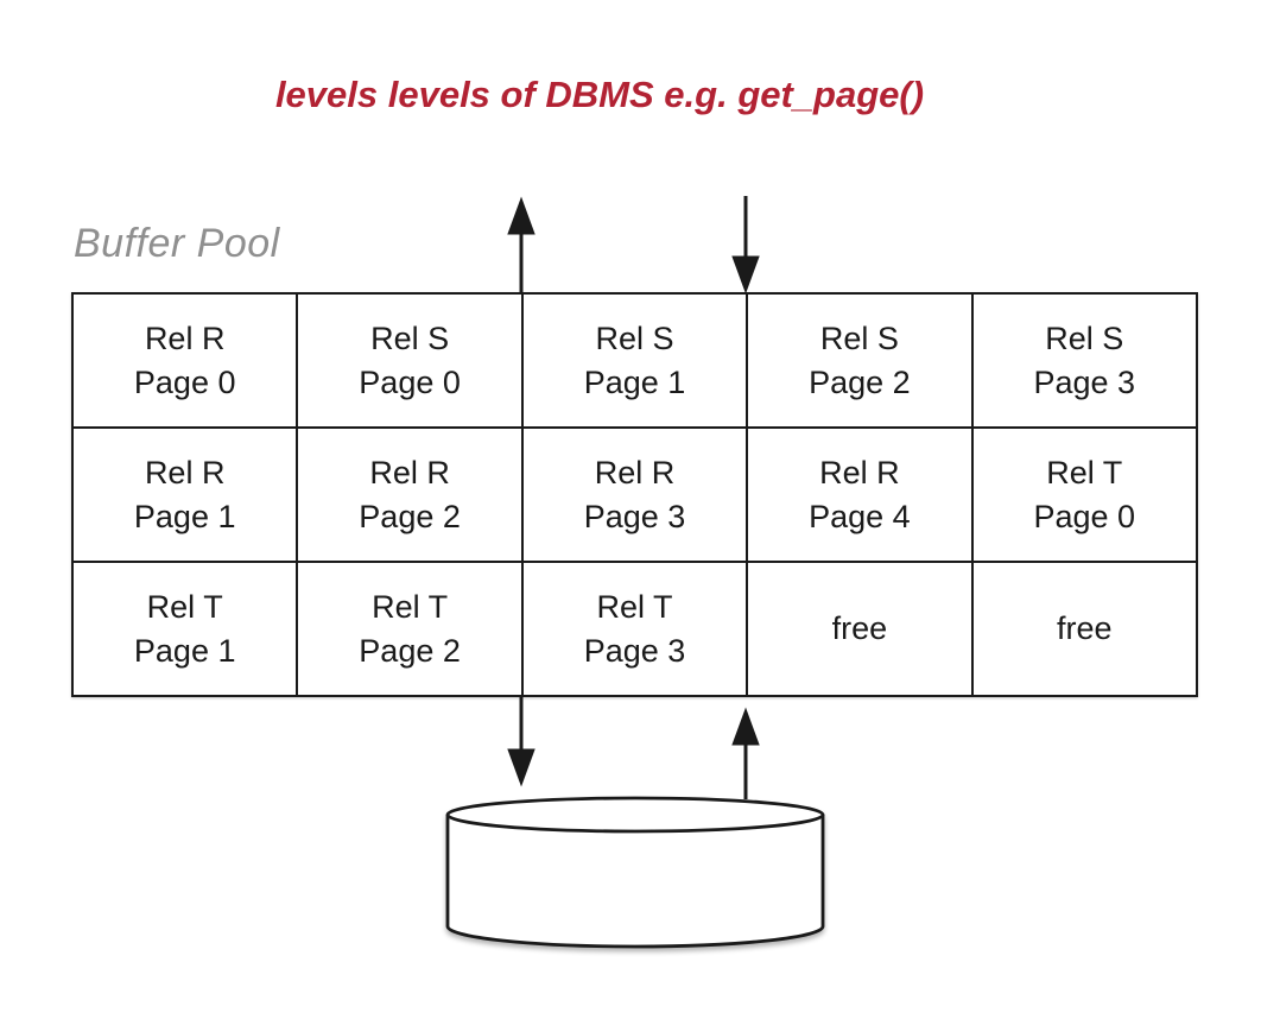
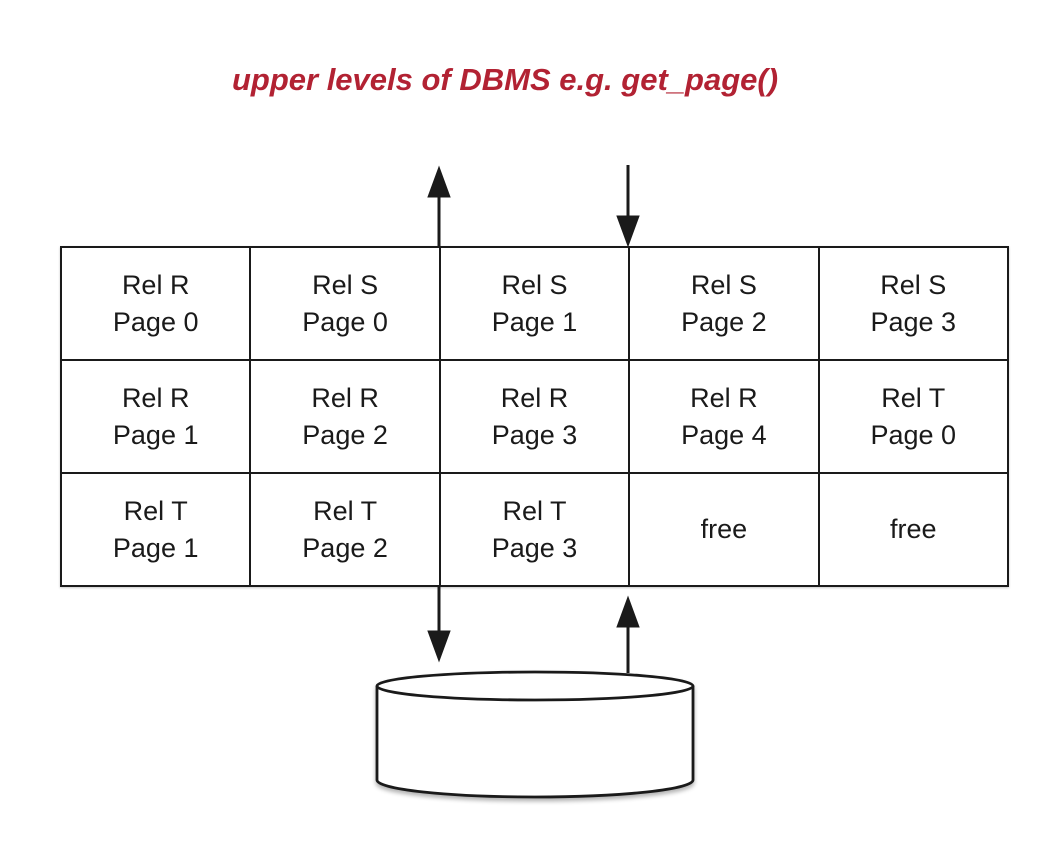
- levels levels of DBMS e.g. get_page()
+ upper levels of DBMS e.g. get_page()
- Buffer Pool
  Rel R
  Page 0
  Rel S
  Page 0
  Rel S
  Page 1
  Rel S
  Page 2
  Rel S
  Page 3
  Rel R
  Page 1
  Rel R
  Page 2
  Rel R
  Page 3
  Rel R
  Page 4
  Rel T
  Page 0
  Rel T
  Page 1
  Rel T
  Page 2
  Rel T
  Page 3
  free
  free
